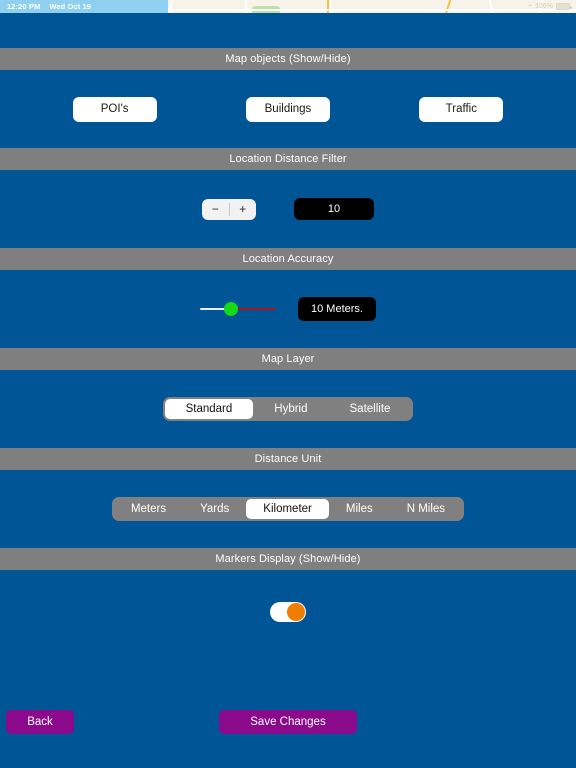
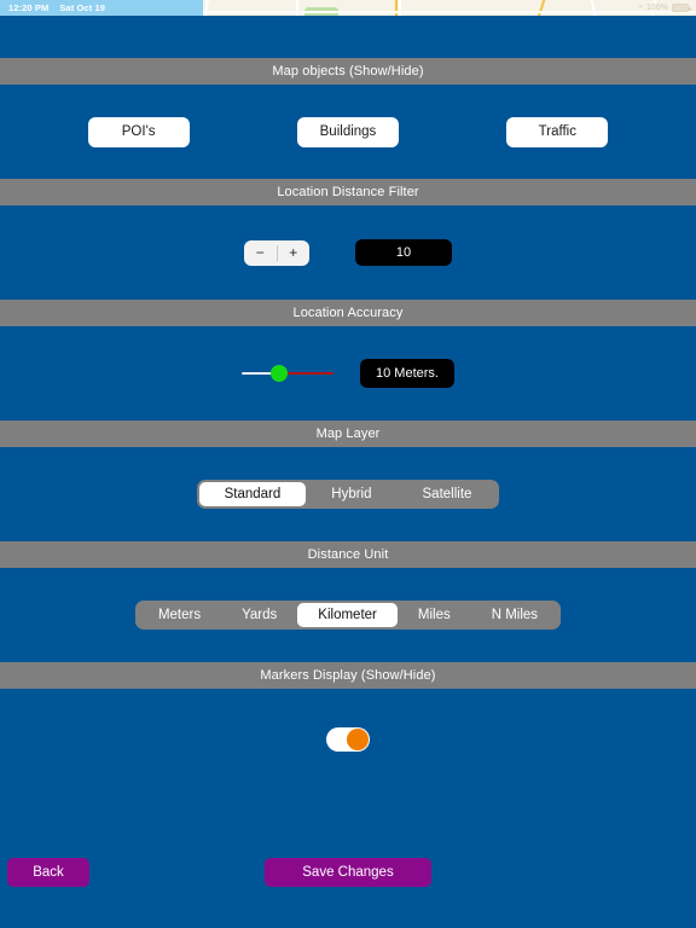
  12:20 PM
- Wed Oct 19
+ Sat Oct 19
  Map objects (Show/Hide)
  POI's
  Buildings
  Traffic
  Location Distance Filter
  −
  +
  10
  Location Accuracy
  10 Meters.
  Map Layer
  Standard
  Hybrid
  Satellite
  Distance Unit
  Meters
  Yards
  Kilometer
  Miles
  N Miles
  Markers Display (Show/Hide)
  Back
  Save Changes
